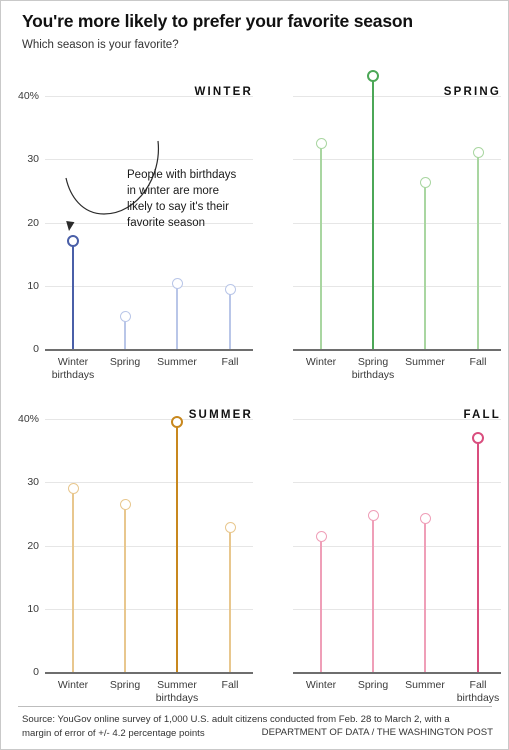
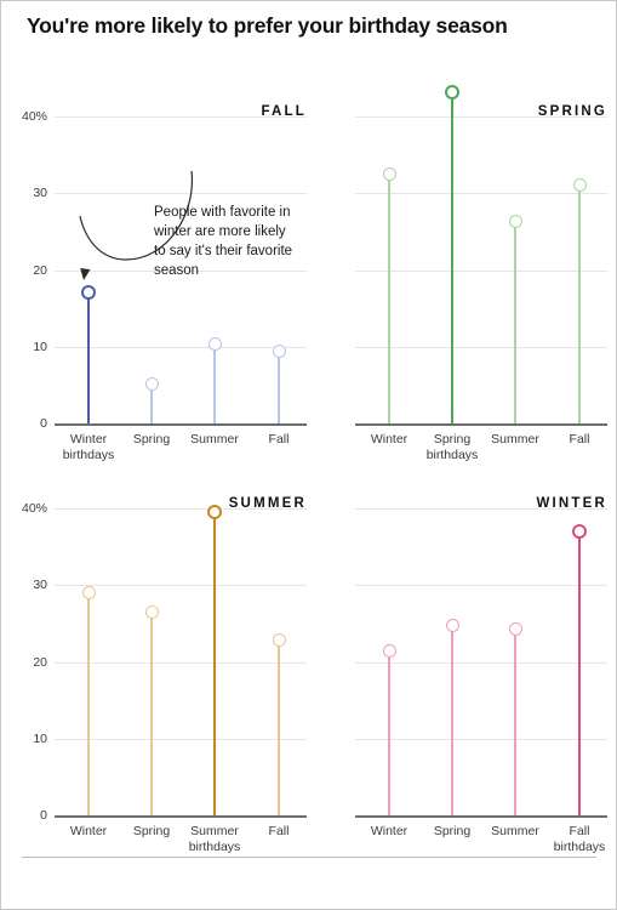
- You're more likely to prefer your favorite season
+ You're more likely to prefer your birthday season
- Which season is your favorite?
- WINTER
+ FALL
  40%
  30
  20
  10
  0
  Winter
  birthdays
  Spring
  Summer
  Fall
  SPRING
  Winter
  Spring
  birthdays
  Summer
  Fall
  SUMMER
  40%
  30
  20
  10
  0
  Winter
  Spring
  Summer
  birthdays
  Fall
- FALL
+ WINTER
  Winter
  Spring
  Summer
  Fall
  birthdays
- People with birthdays in winter are more likely to say it's their favorite season
+ People with favorite in winter are more likely to say it's their favorite season
- Source: YouGov online survey of 1,000 U.S. adult citizens conducted from Feb. 28 to March 2, with a margin of error of +/- 4.2 percentage points
- DEPARTMENT OF DATA / THE WASHINGTON POST
